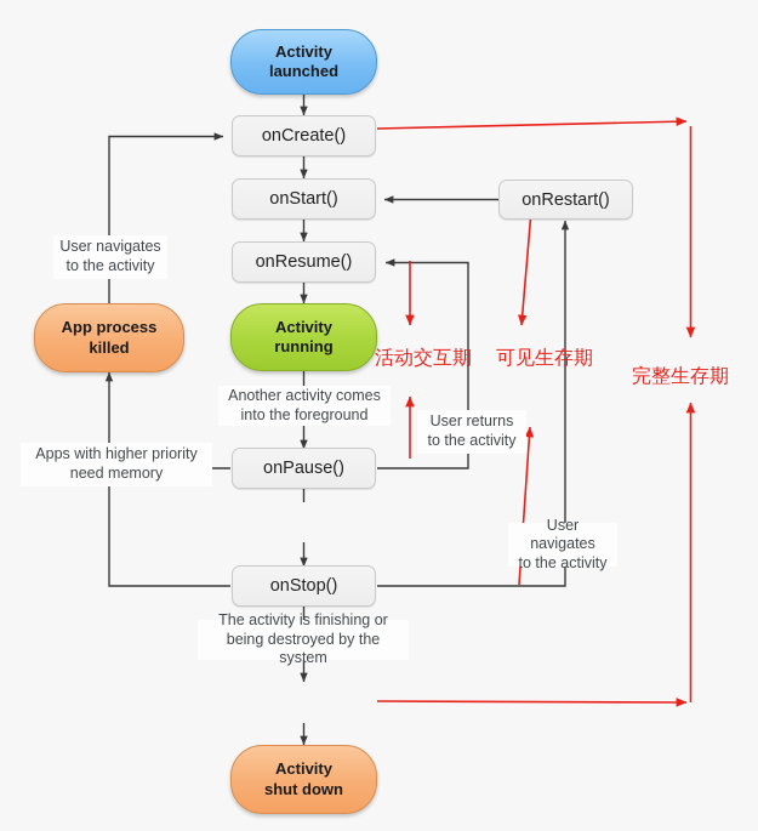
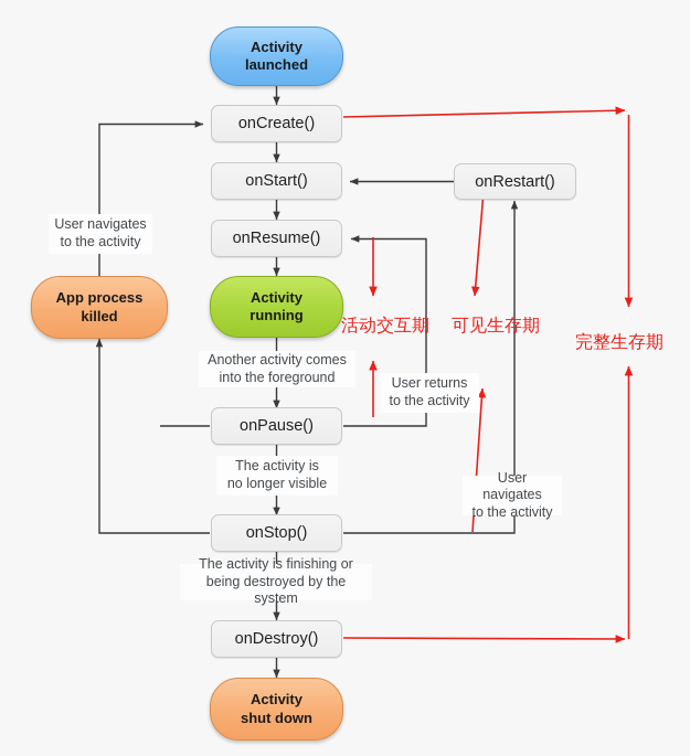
  Activity
  launched
  onCreate()
  onStart()
  onResume()
  onRestart()
  Activity
  running
  onPause()
  onStop()
+ onDestroy()
  App process
  killed
  Activity
  shut down
  User navigates
  to the activity
- Apps with higher priority
- need memory
  Another activity comes
  into the foreground
  User returns
  to the activity
+ The activity is
+ no longer visible
  The activity is finishing or
  being destroyed by the system
  User navigates
  to the activity
  活动交互期
  可见生存期
  完整生存期
